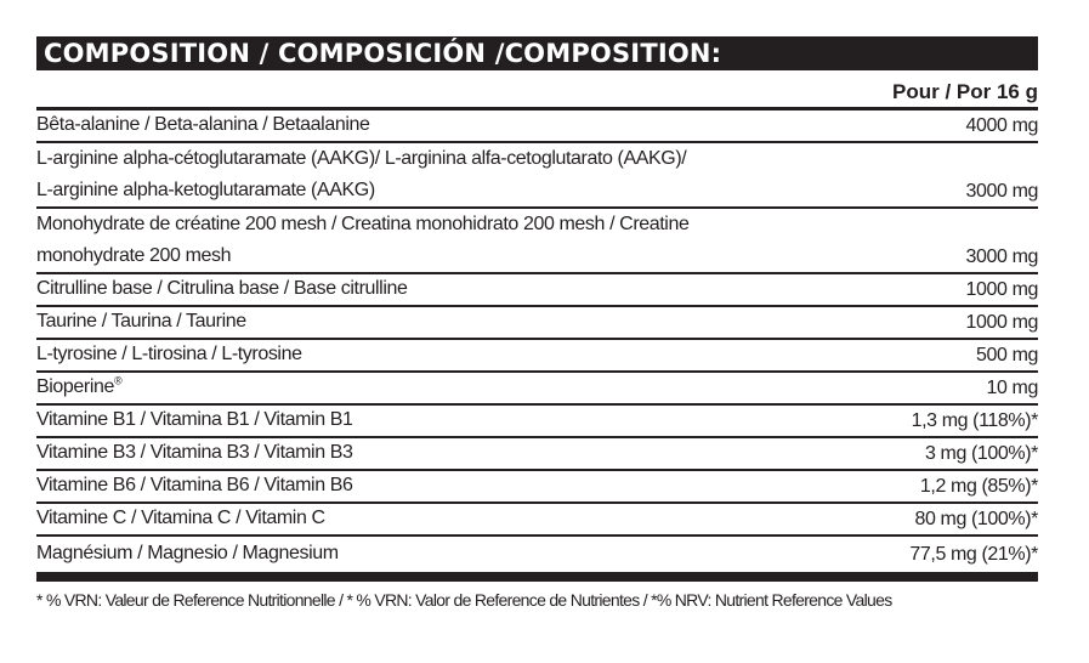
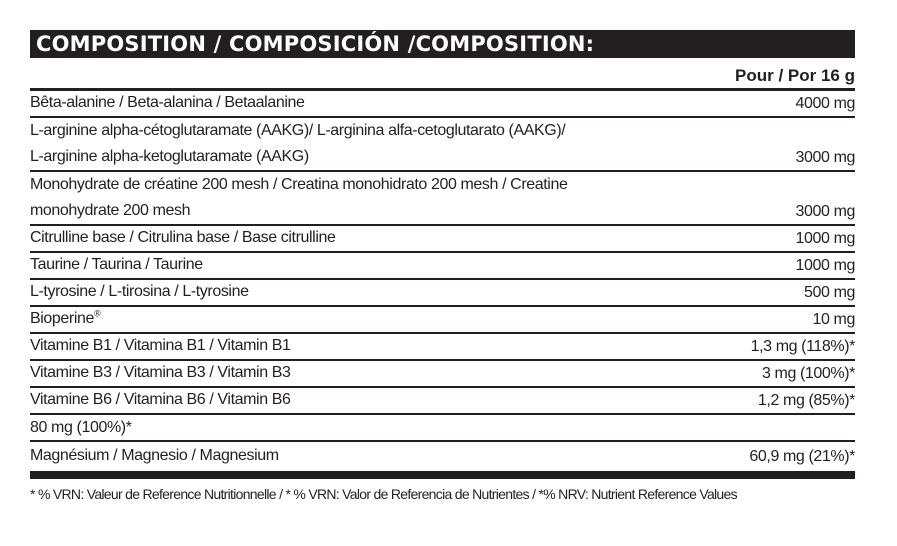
  COMPOSITION / COMPOSICIÓN /COMPOSITION:
  Pour / Por 16 g
  Bêta-alanine / Beta-alanina / Betaalanine
  4000 mg
  L-arginine alpha-cétoglutaramate (AAKG)/ L-arginina alfa-cetoglutarato (AAKG)/
  L-arginine alpha-ketoglutaramate (AAKG)
  3000 mg
  Monohydrate de créatine 200 mesh / Creatina monohidrato 200 mesh / Creatine
  monohydrate 200 mesh
  3000 mg
  Citrulline base / Citrulina base / Base citrulline
  1000 mg
  Taurine / Taurina / Taurine
  1000 mg
  L-tyrosine / L-tirosina / L-tyrosine
  500 mg
  Bioperine®
  10 mg
  Vitamine B1 / Vitamina B1 / Vitamin B1
  1,3 mg (118%)*
  Vitamine B3 / Vitamina B3 / Vitamin B3
  3 mg (100%)*
  Vitamine B6 / Vitamina B6 / Vitamin B6
  1,2 mg (85%)*
- Vitamine C / Vitamina C / Vitamin C
  80 mg (100%)*
  Magnésium / Magnesio / Magnesium
- 77,5 mg (21%)*
+ 60,9 mg (21%)*
- * % VRN: Valeur de Reference Nutritionnelle / * % VRN: Valor de Reference de Nutrientes / *% NRV: Nutrient Reference Values
+ * % VRN: Valeur de Reference Nutritionnelle / * % VRN: Valor de Referencia de Nutrientes / *% NRV: Nutrient Reference Values
